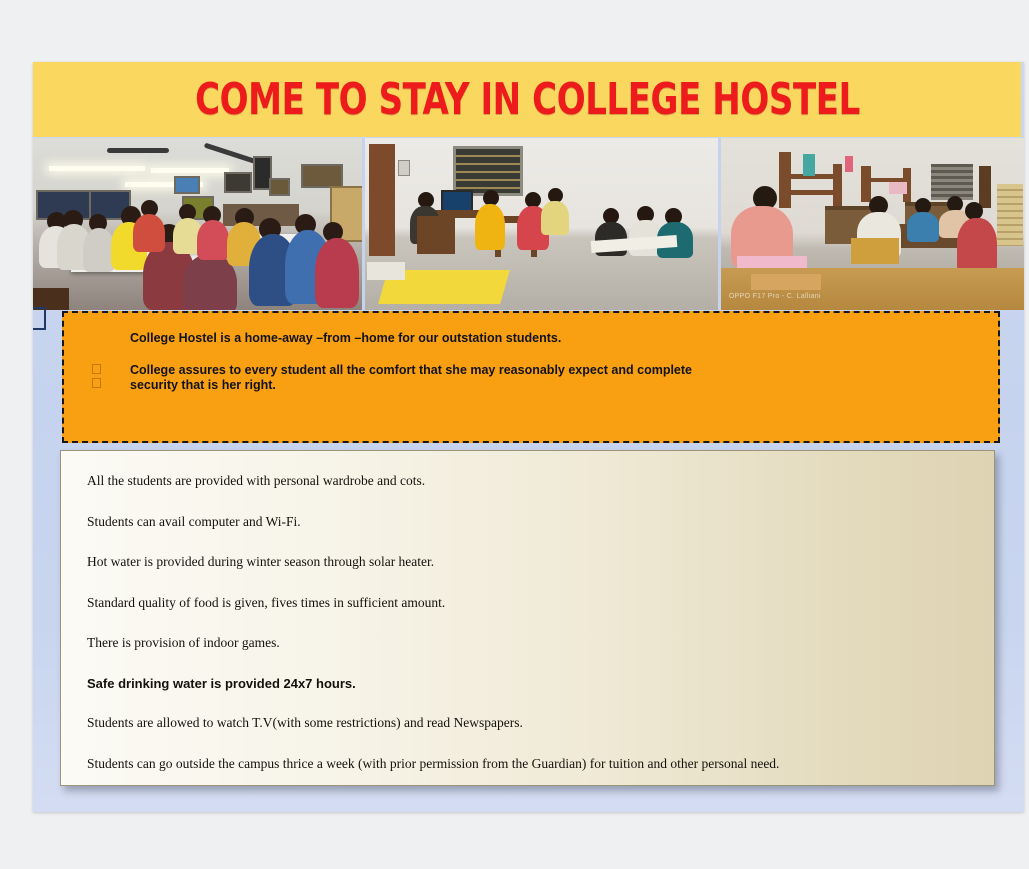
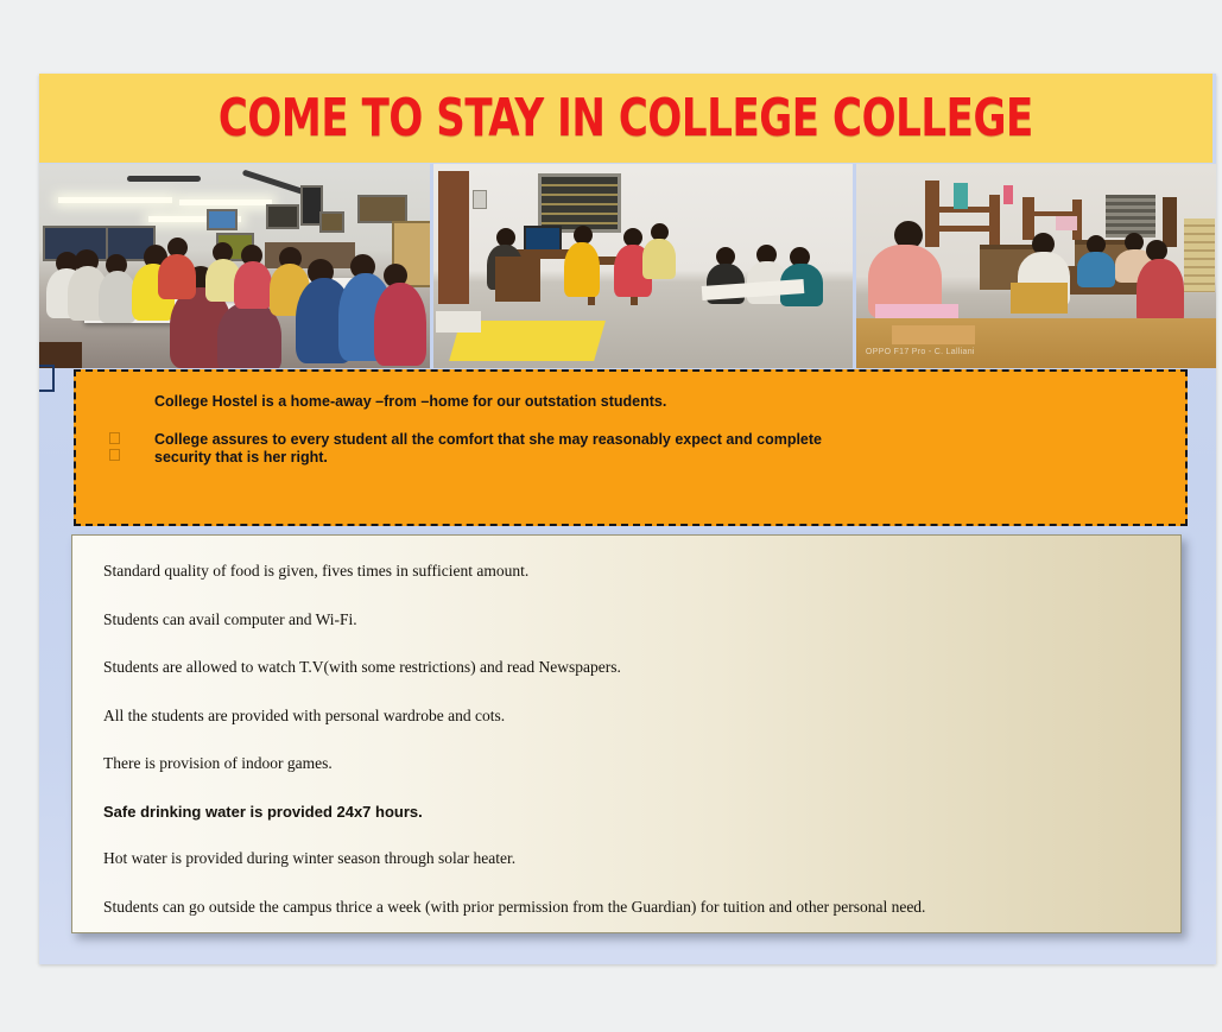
- COME TO STAY IN COLLEGE HOSTEL
+ COME TO STAY IN COLLEGE COLLEGE
  College Hostel is a home-away –from –home for our outstation students.
  College assures to every student all the comfort that she may reasonably expect and complete security that is her right.
- All the students are provided with personal wardrobe and cots.
+ Standard quality of food is given, fives times in sufficient amount.
  Students can avail computer and Wi-Fi.
- Hot water is provided during winter season through solar heater.
+ Students are allowed to watch T.V(with some restrictions) and read Newspapers.
- Standard quality of food is given, fives times in sufficient amount.
+ All the students are provided with personal wardrobe and cots.
  There is provision of indoor games.
  Safe drinking water is provided 24x7 hours.
- Students are allowed to watch T.V(with some restrictions) and read Newspapers.
+ Hot water is provided during winter season through solar heater.
  Students can go outside the campus thrice a week (with prior permission from the Guardian) for tuition and other personal need.
